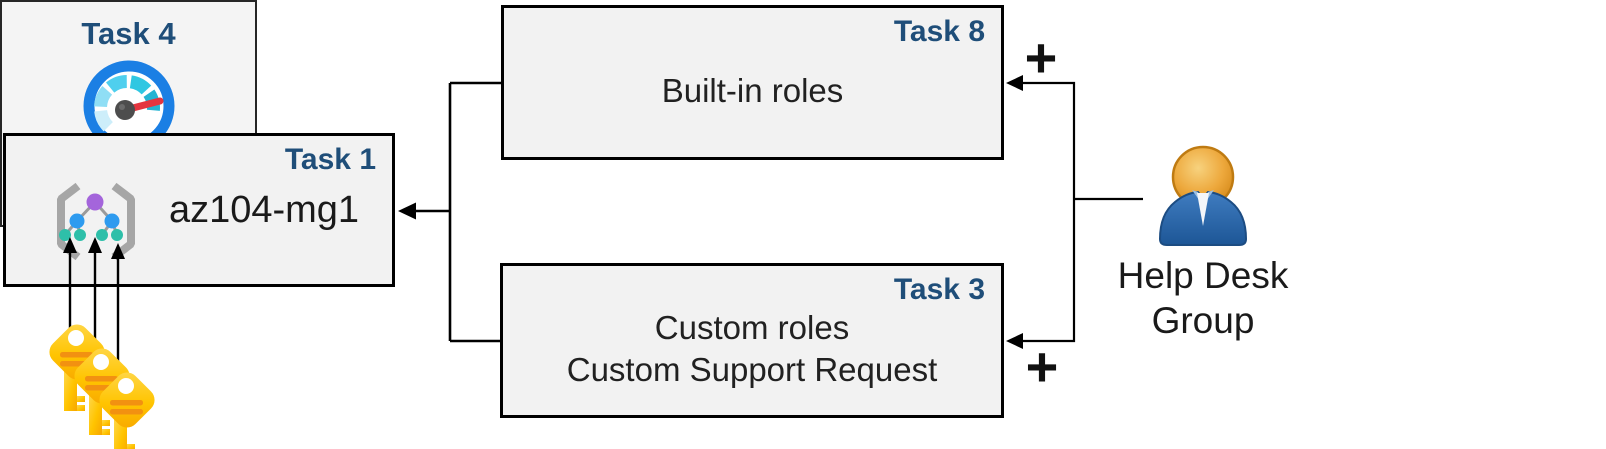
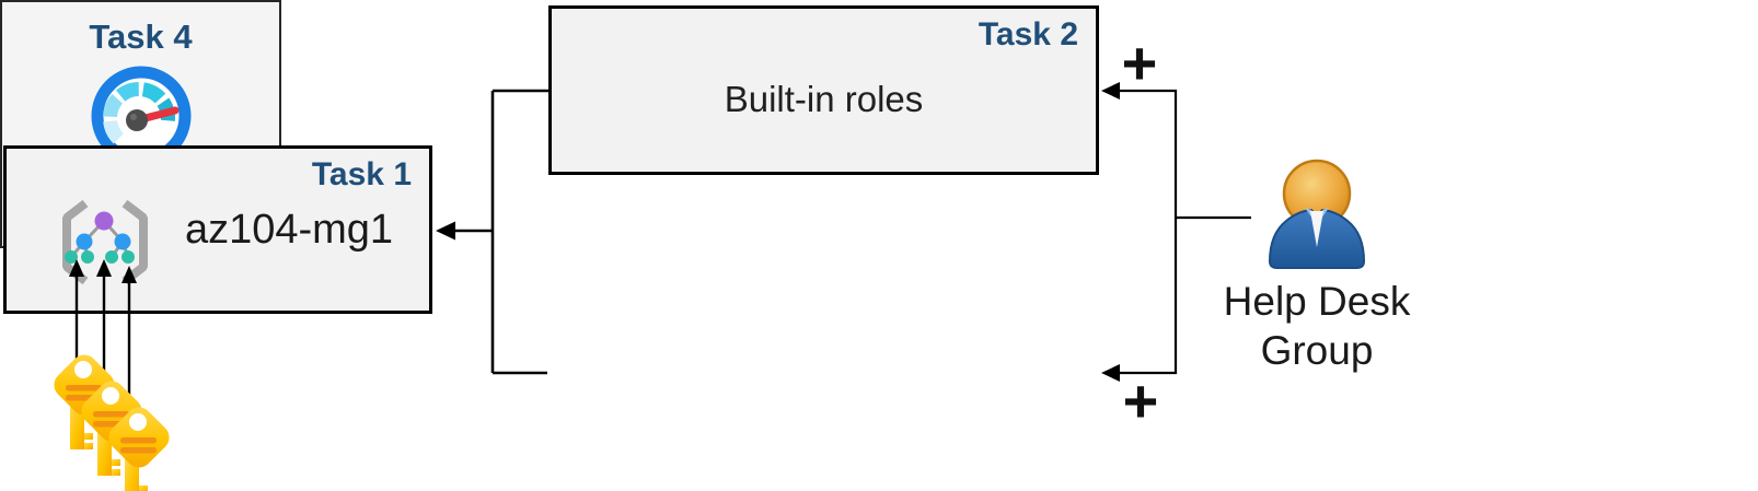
  Task 1
  az104-mg1
- Task 8
+ Task 2
  Built-in roles
- Task 3
- Custom roles
- Custom Support Request
  Task 4
  Help Desk
  Group
  +
  +
